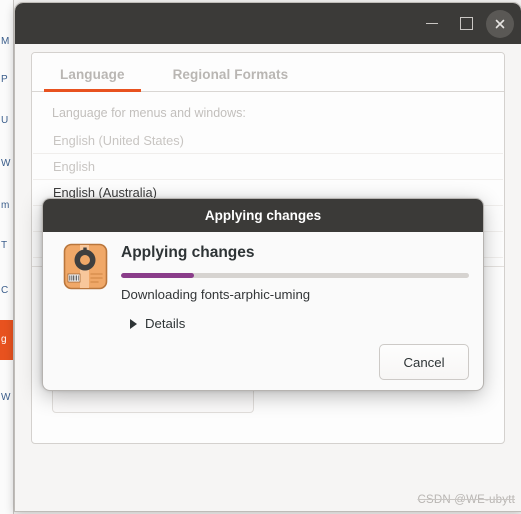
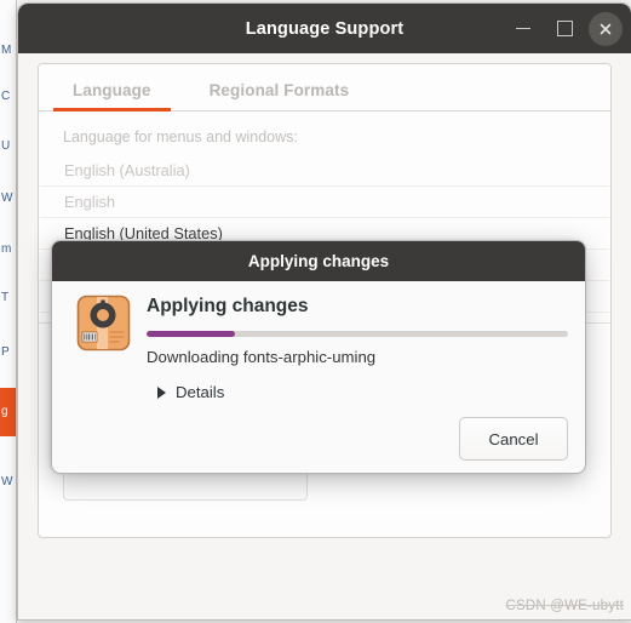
  M
- P
+ C
  U
  W
  m
  T
- C
+ P
  g
  W
+ Language Support
  Language
  Regional Formats
  Language for menus and windows:
- English (United States)
+ English (Australia)
  English
- English (Australia)
+ English (United States)
  Applying changes
  Applying changes
  Downloading fonts-arphic-uming
  Details
  Cancel
  CSDN @WE-ubytt
